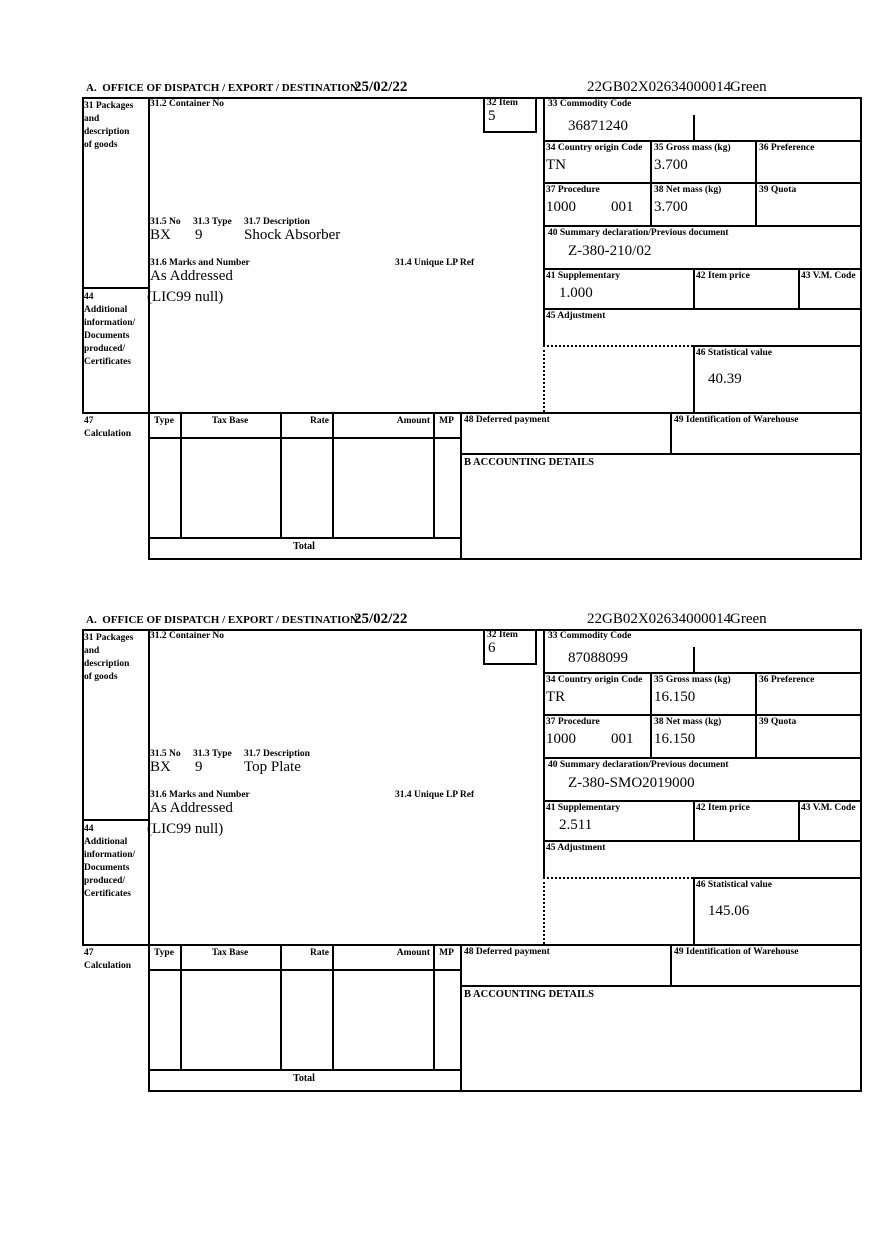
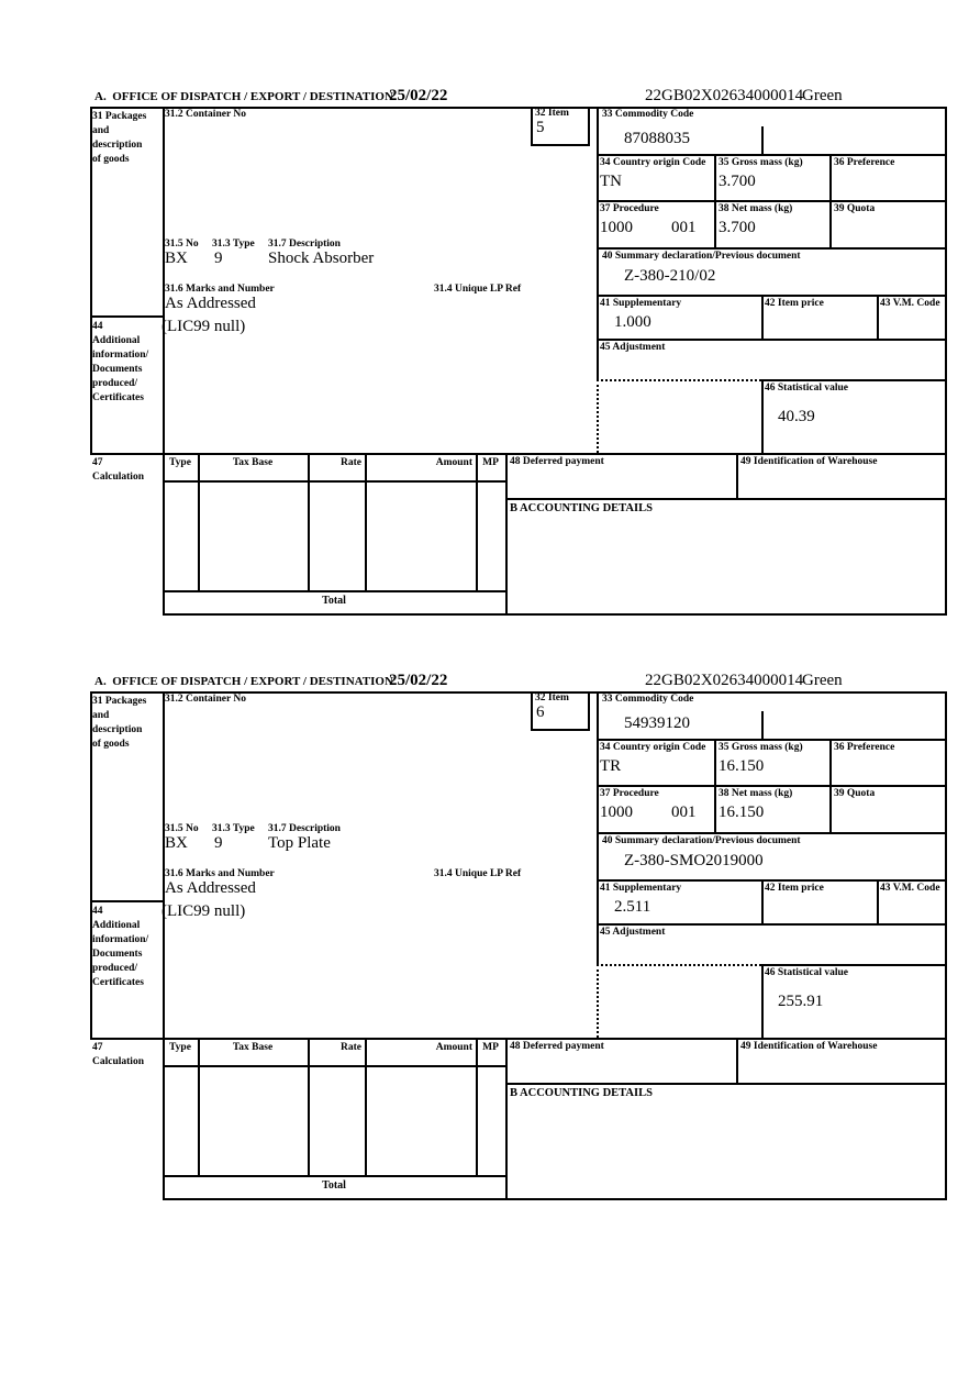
  A. OFFICE OF DISPATCH / EXPORT / DESTINATION
  25/02/22
  22GB02X02634000014
  Green
  32 Item
  5
  31 Packages
  and
  description
  of goods
  44
  Additional
  information/
  Documents
  produced/
  Certificates
  47
  Calculation
  31.2 Container No
  31.5 No
  31.3 Type
  31.7 Description
  BX
  9
  Shock Absorber
  31.6 Marks and Number
  31.4 Unique LP Ref
  As Addressed
  (LIC99 null)
  33 Commodity Code
- 36871240
+ 87088035
  34 Country origin Code
  35 Gross mass (kg)
  36 Preference
  TN
  3.700
  37 Procedure
  38 Net mass (kg)
  39 Quota
  1000
  001
  3.700
  40 Summary declaration/Previous document
  Z-380-210/02
  41 Supplementary
  42 Item price
  43 V.M. Code
  1.000
  45 Adjustment
  46 Statistical value
  40.39
  Type
  Tax Base
  Rate
  Amount
  MP
  Total
  48 Deferred payment
  49 Identification of Warehouse
  B ACCOUNTING DETAILS
  A. OFFICE OF DISPATCH / EXPORT / DESTINATION
  25/02/22
  22GB02X02634000014
  Green
  32 Item
  6
  31 Packages
  and
  description
  of goods
  44
  Additional
  information/
  Documents
  produced/
  Certificates
  47
  Calculation
  31.2 Container No
  31.5 No
  31.3 Type
  31.7 Description
  BX
  9
  Top Plate
  31.6 Marks and Number
  31.4 Unique LP Ref
  As Addressed
  (LIC99 null)
  33 Commodity Code
- 87088099
+ 54939120
  34 Country origin Code
  35 Gross mass (kg)
  36 Preference
  TR
  16.150
  37 Procedure
  38 Net mass (kg)
  39 Quota
  1000
  001
  16.150
  40 Summary declaration/Previous document
  Z-380-SMO2019000
  41 Supplementary
  42 Item price
  43 V.M. Code
  2.511
  45 Adjustment
  46 Statistical value
- 145.06
+ 255.91
  Type
  Tax Base
  Rate
  Amount
  MP
  Total
  48 Deferred payment
  49 Identification of Warehouse
  B ACCOUNTING DETAILS
